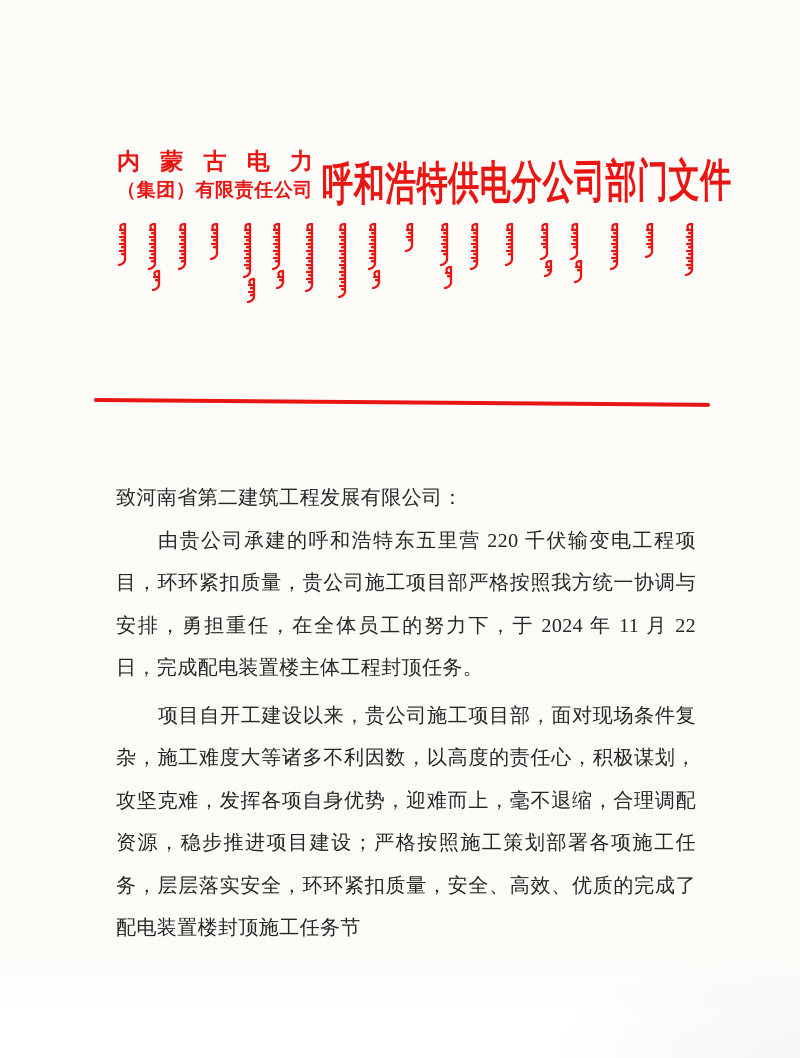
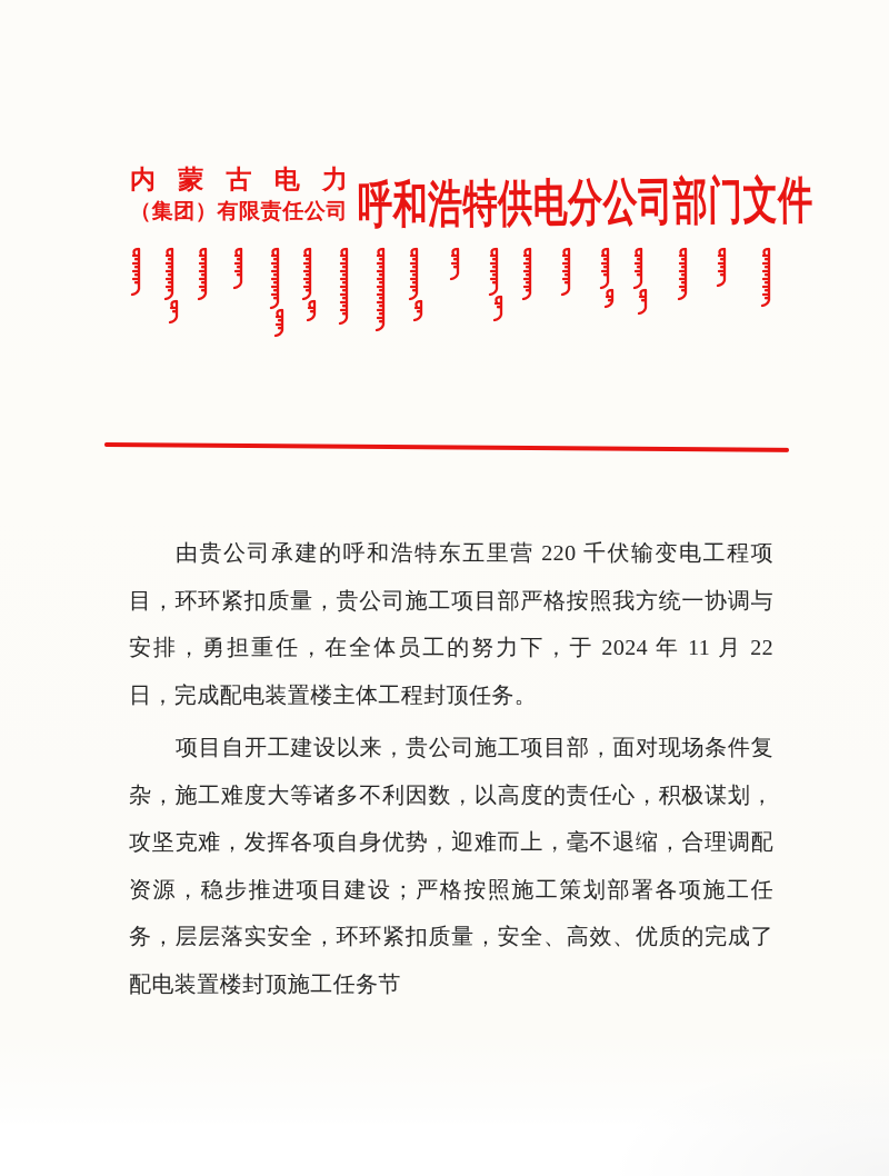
  内 蒙 古 电 力
  （集团）有限责任公司
  呼和浩特供电分公司部门文件
- 致河南省第二建筑工程发展有限公司：
  由贵公司承建的呼和浩特东五里营 220 千伏输变电工程项目，环环紧扣质量，贵公司施工项目部严格按照我方统一协调与安排，勇担重任，在全体员工的努力下，于 2024 年 11 月 22 日，完成配电装置楼主体工程封顶任务。
  项目自开工建设以来，贵公司施工项目部，面对现场条件复杂，施工难度大等诸多不利因数，以高度的责任心，积极谋划，攻坚克难，发挥各项自身优势，迎难而上，毫不退缩，合理调配资源，稳步推进项目建设；严格按照施工策划部署各项施工任务，层层落实安全，环环紧扣质量，安全、高效、优质的完成了配电装置楼封顶施工任务节
